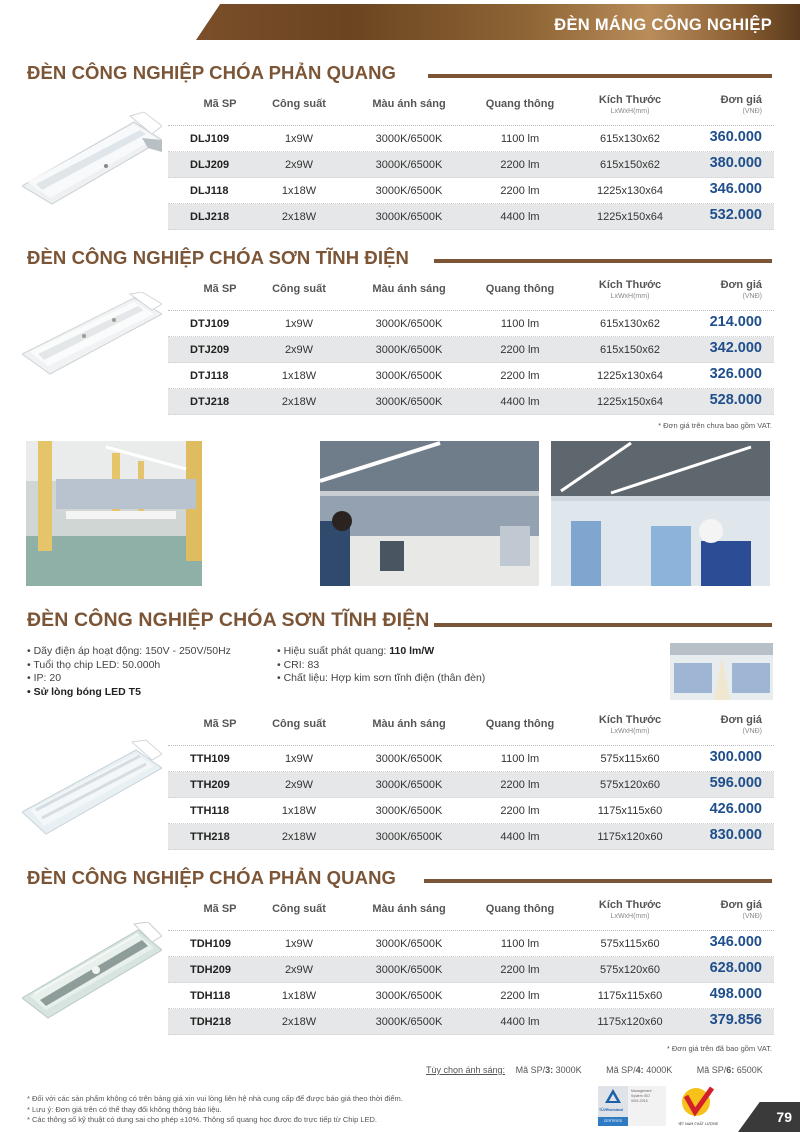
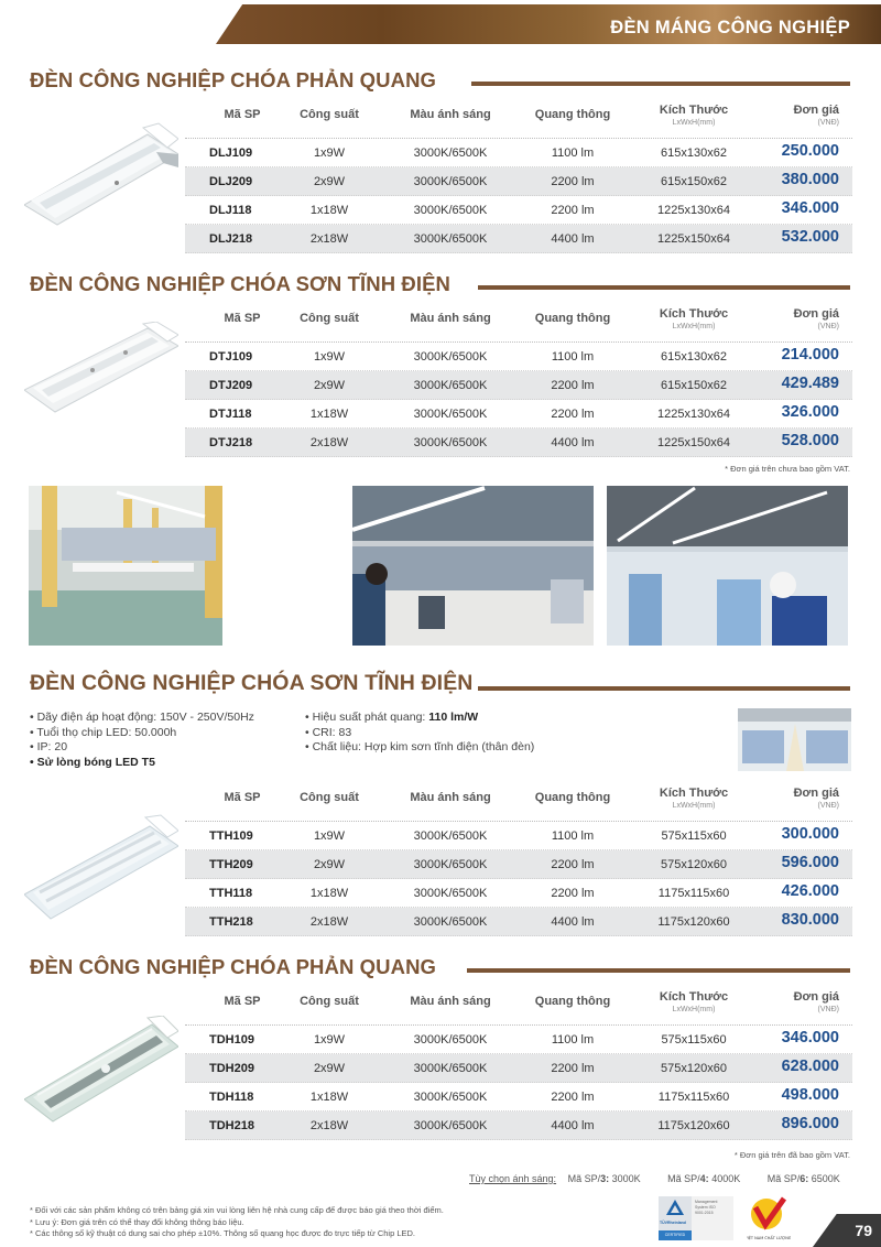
  ĐÈN MÁNG CÔNG NGHIỆP
  ĐÈN CÔNG NGHIỆP CHÓA PHẢN QUANG
  Mã SP
  Công suất
  Màu ánh sáng
  Quang thông
  Kích Thước
  Đơn giá
  DLJ109
  1x9W
  3000K/6500K
  1100 lm
  615x130x62
- 360.000
+ 250.000
  DLJ209
  2x9W
  3000K/6500K
  2200 lm
  615x150x62
  380.000
  DLJ118
  1x18W
  3000K/6500K
  2200 lm
  1225x130x64
  346.000
  DLJ218
  2x18W
  3000K/6500K
  4400 lm
  1225x150x64
  532.000
  ĐÈN CÔNG NGHIỆP CHÓA SƠN TĨNH ĐIỆN
  Mã SP
  Công suất
  Màu ánh sáng
  Quang thông
  Kích Thước
  Đơn giá
  DTJ109
  1x9W
  3000K/6500K
  1100 lm
  615x130x62
  214.000
  DTJ209
  2x9W
  3000K/6500K
  2200 lm
  615x150x62
- 342.000
+ 429.489
  DTJ118
  1x18W
  3000K/6500K
  2200 lm
  1225x130x64
  326.000
  DTJ218
  2x18W
  3000K/6500K
  4400 lm
  1225x150x64
  528.000
  * Đơn giá trên chưa bao gồm VAT.
  ĐÈN CÔNG NGHIỆP CHÓA SƠN TĨNH ĐIỆN
  • Dãy điện áp hoạt động: 150V - 250V/50Hz
  • Tuổi thọ chip LED: 50.000h
  • IP: 20
  • Sử lòng bóng LED T5
  • Hiệu suất phát quang: 110 lm/W
  • CRI: 83
  • Chất liệu: Hợp kim sơn tĩnh điện (thân đèn)
  Mã SP
  Công suất
  Màu ánh sáng
  Quang thông
  Kích Thước
  Đơn giá
  TTH109
  1x9W
  3000K/6500K
  1100 lm
  575x115x60
  300.000
  TTH209
  2x9W
  3000K/6500K
  2200 lm
  575x120x60
  596.000
  TTH118
  1x18W
  3000K/6500K
  2200 lm
  1175x115x60
  426.000
  TTH218
  2x18W
  3000K/6500K
  4400 lm
  1175x120x60
  830.000
  ĐÈN CÔNG NGHIỆP CHÓA PHẢN QUANG
  Mã SP
  Công suất
  Màu ánh sáng
  Quang thông
  Kích Thước
  Đơn giá
  TDH109
  1x9W
  3000K/6500K
  1100 lm
  575x115x60
  346.000
  TDH209
  2x9W
  3000K/6500K
  2200 lm
  575x120x60
  628.000
  TDH118
  1x18W
  3000K/6500K
  2200 lm
  1175x115x60
  498.000
  TDH218
  2x18W
  3000K/6500K
  4400 lm
  1175x120x60
- 379.856
+ 896.000
  * Đơn giá trên đã bao gồm VAT.
  Tùy chọn ánh sáng: Mã SP/3: 3000K Mã SP/4: 4000K Mã SP/6: 6500K
  * Đối với các sản phẩm không có trên bảng giá xin vui lòng liên hệ nhà cung cấp để được báo giá theo thời điểm.
  * Lưu ý: Đơn giá trên có thể thay đổi không thông báo liệu.
  * Các thông số kỹ thuật có dung sai cho phép ±10%. Thông số quang học được đo trực tiếp từ Chip LED.
  79
